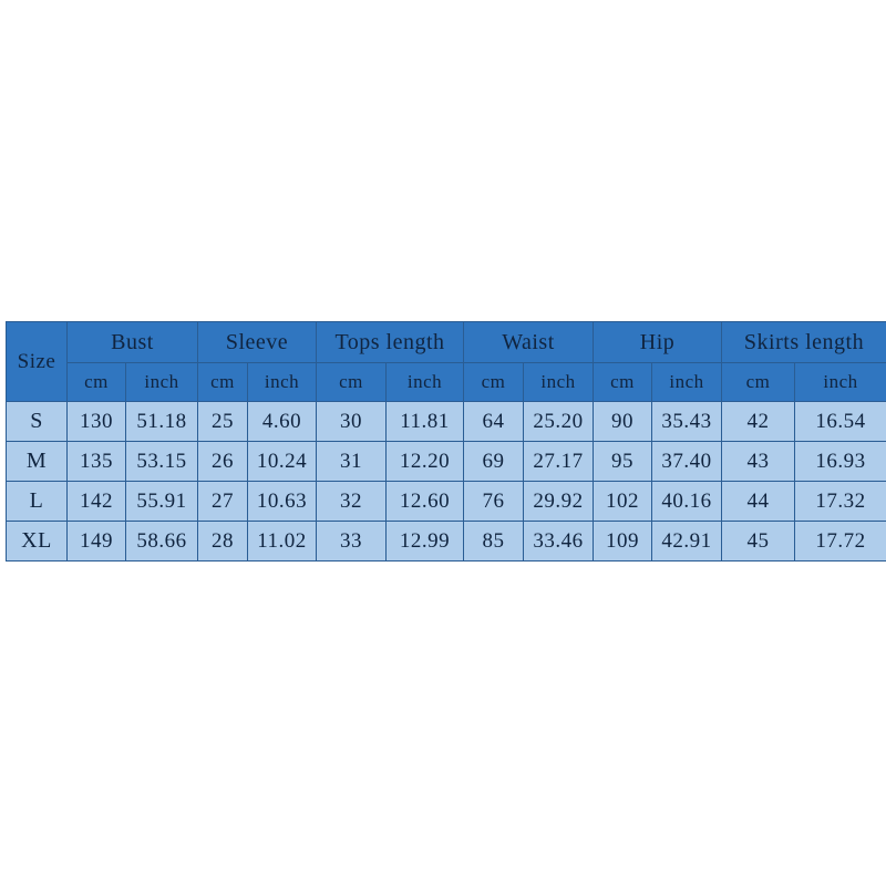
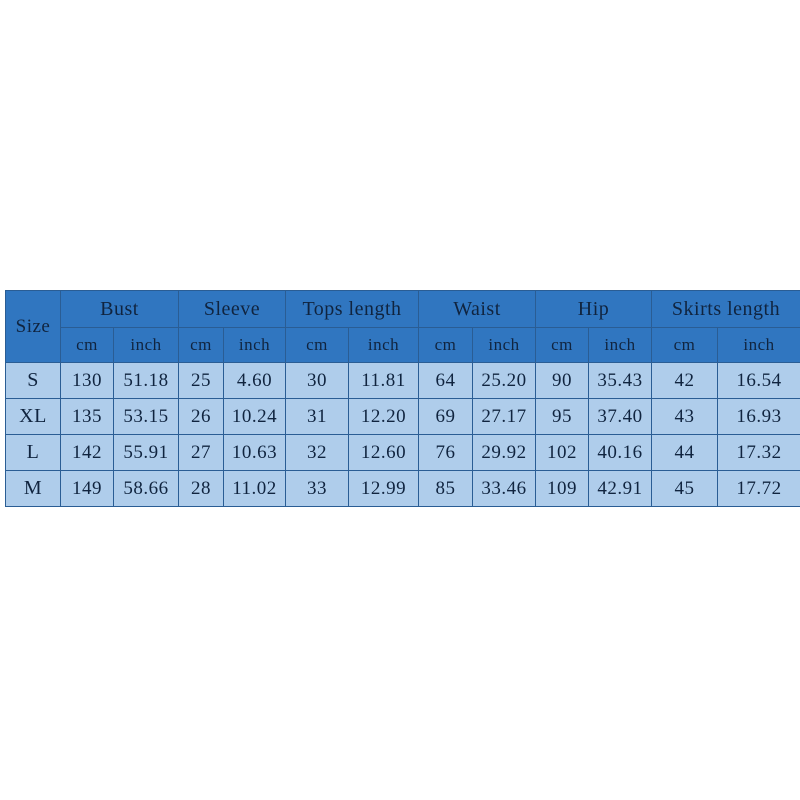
  Size	Bust	Sleeve	Tops length	Waist	Hip	Skirts length
  cm	inch	cm	inch	cm	inch	cm	inch	cm	inch	cm	inch
  S	130	51.18	25	4.60	30	11.81	64	25.20	90	35.43	42	16.54
- M	135	53.15	26	10.24	31	12.20	69	27.17	95	37.40	43	16.93
+ XL	135	53.15	26	10.24	31	12.20	69	27.17	95	37.40	43	16.93
  L	142	55.91	27	10.63	32	12.60	76	29.92	102	40.16	44	17.32
- XL	149	58.66	28	11.02	33	12.99	85	33.46	109	42.91	45	17.72
+ M	149	58.66	28	11.02	33	12.99	85	33.46	109	42.91	45	17.72
